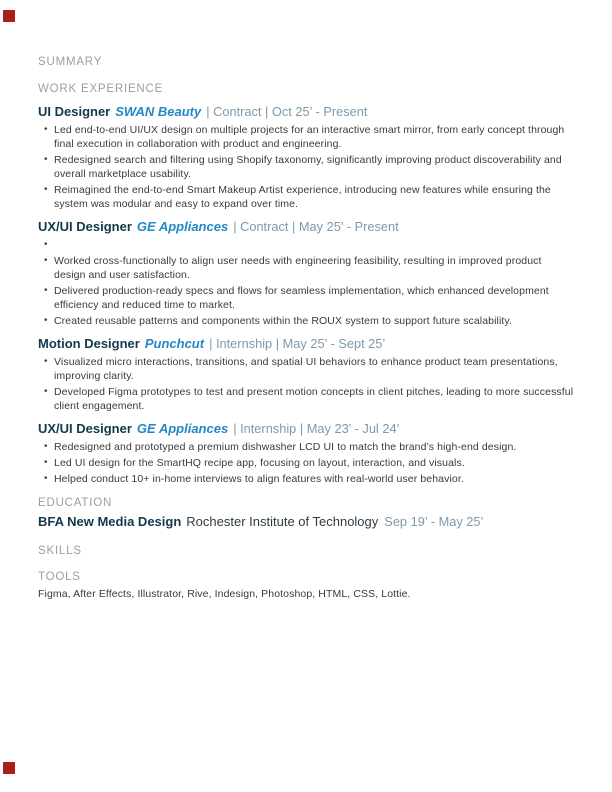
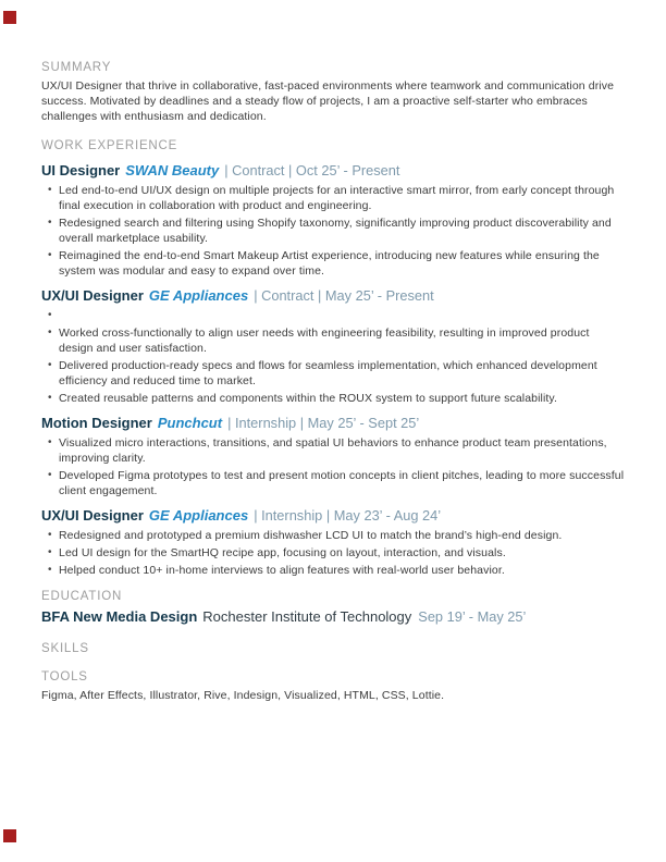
  SUMMARY
+ UX/UI Designer that thrive in collaborative, fast-paced environments where teamwork and communication drive success. Motivated by deadlines and a steady flow of projects, I am a proactive self-starter who embraces challenges with enthusiasm and dedication.
  WORK EXPERIENCE
  UI Designer SWAN Beauty | Contract | Oct 25’ - Present
  •
  Led end-to-end UI/UX design on multiple projects for an interactive smart mirror, from early concept through final execution in collaboration with product and engineering.
  •
  Redesigned search and filtering using Shopify taxonomy, significantly improving product discoverability and overall marketplace usability.
  •
  Reimagined the end-to-end Smart Makeup Artist experience, introducing new features while ensuring the system was modular and easy to expand over time.
  UX/UI Designer GE Appliances | Contract | May 25’ - Present
  •
  •
  Worked cross-functionally to align user needs with engineering feasibility, resulting in improved product design and user satisfaction.
  •
  Delivered production-ready specs and flows for seamless implementation, which enhanced development efficiency and reduced time to market.
  •
  Created reusable patterns and components within the ROUX system to support future scalability.
  Motion Designer Punchcut | Internship | May 25’ - Sept 25’
  •
  Visualized micro interactions, transitions, and spatial UI behaviors to enhance product team presentations, improving clarity.
  •
  Developed Figma prototypes to test and present motion concepts in client pitches, leading to more successful client engagement.
- UX/UI Designer GE Appliances | Internship | May 23’ - Jul 24’
+ UX/UI Designer GE Appliances | Internship | May 23’ - Aug 24’
  •
  Redesigned and prototyped a premium dishwasher LCD UI to match the brand’s high-end design.
  •
  Led UI design for the SmartHQ recipe app, focusing on layout, interaction, and visuals.
  •
  Helped conduct 10+ in-home interviews to align features with real-world user behavior.
  EDUCATION
  BFA New Media Design Rochester Institute of Technology Sep 19’ - May 25’
  SKILLS
  TOOLS
- Figma, After Effects, Illustrator, Rive, Indesign, Photoshop, HTML, CSS, Lottie.
+ Figma, After Effects, Illustrator, Rive, Indesign, Visualized, HTML, CSS, Lottie.
